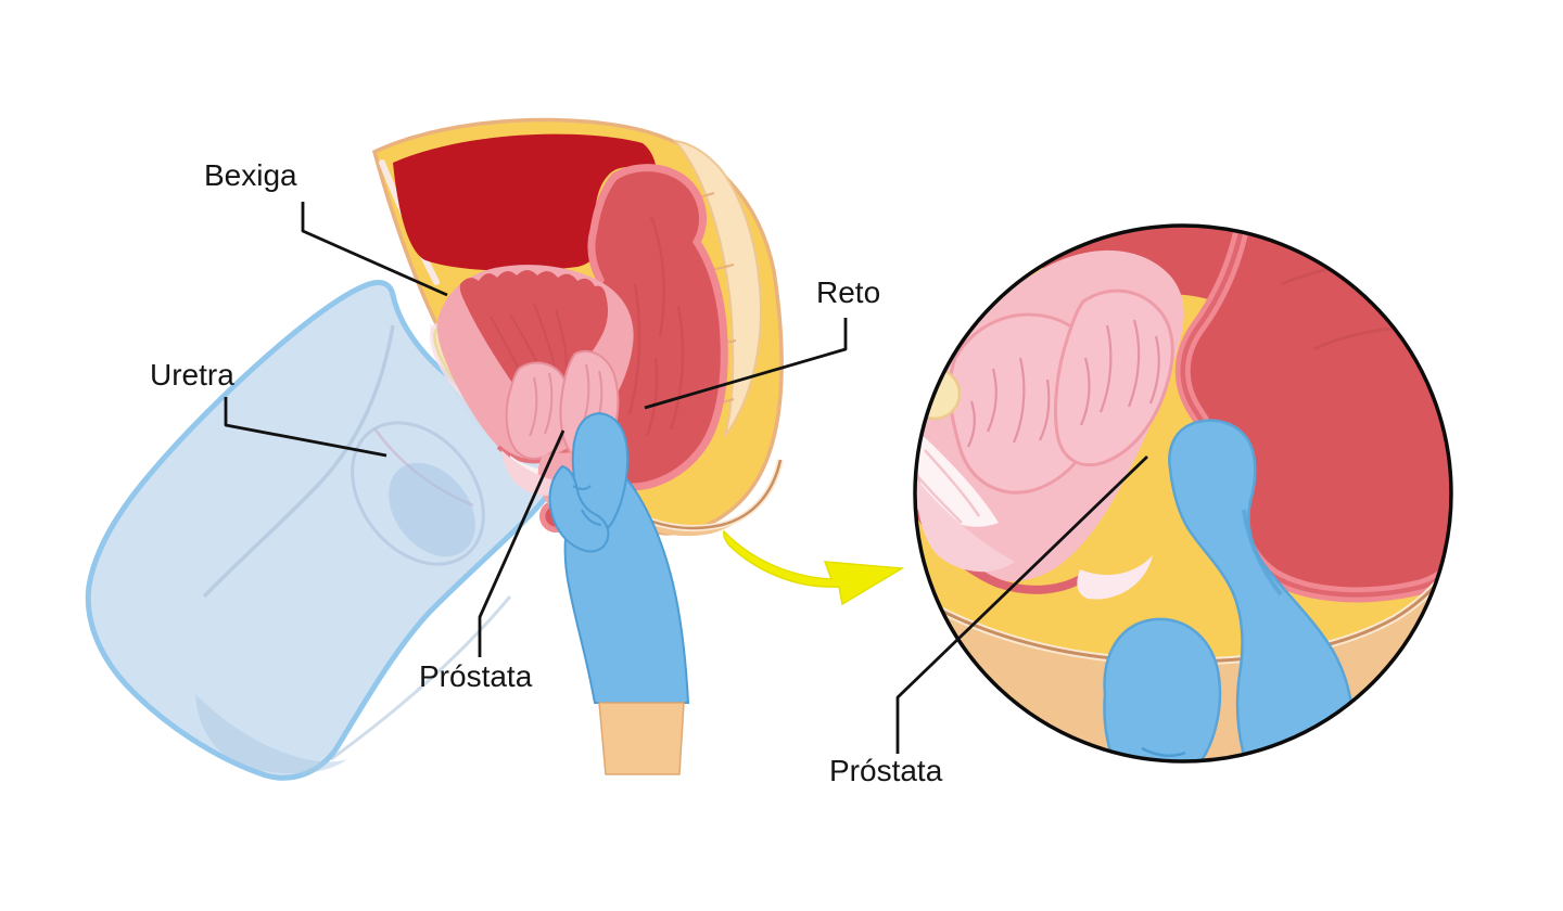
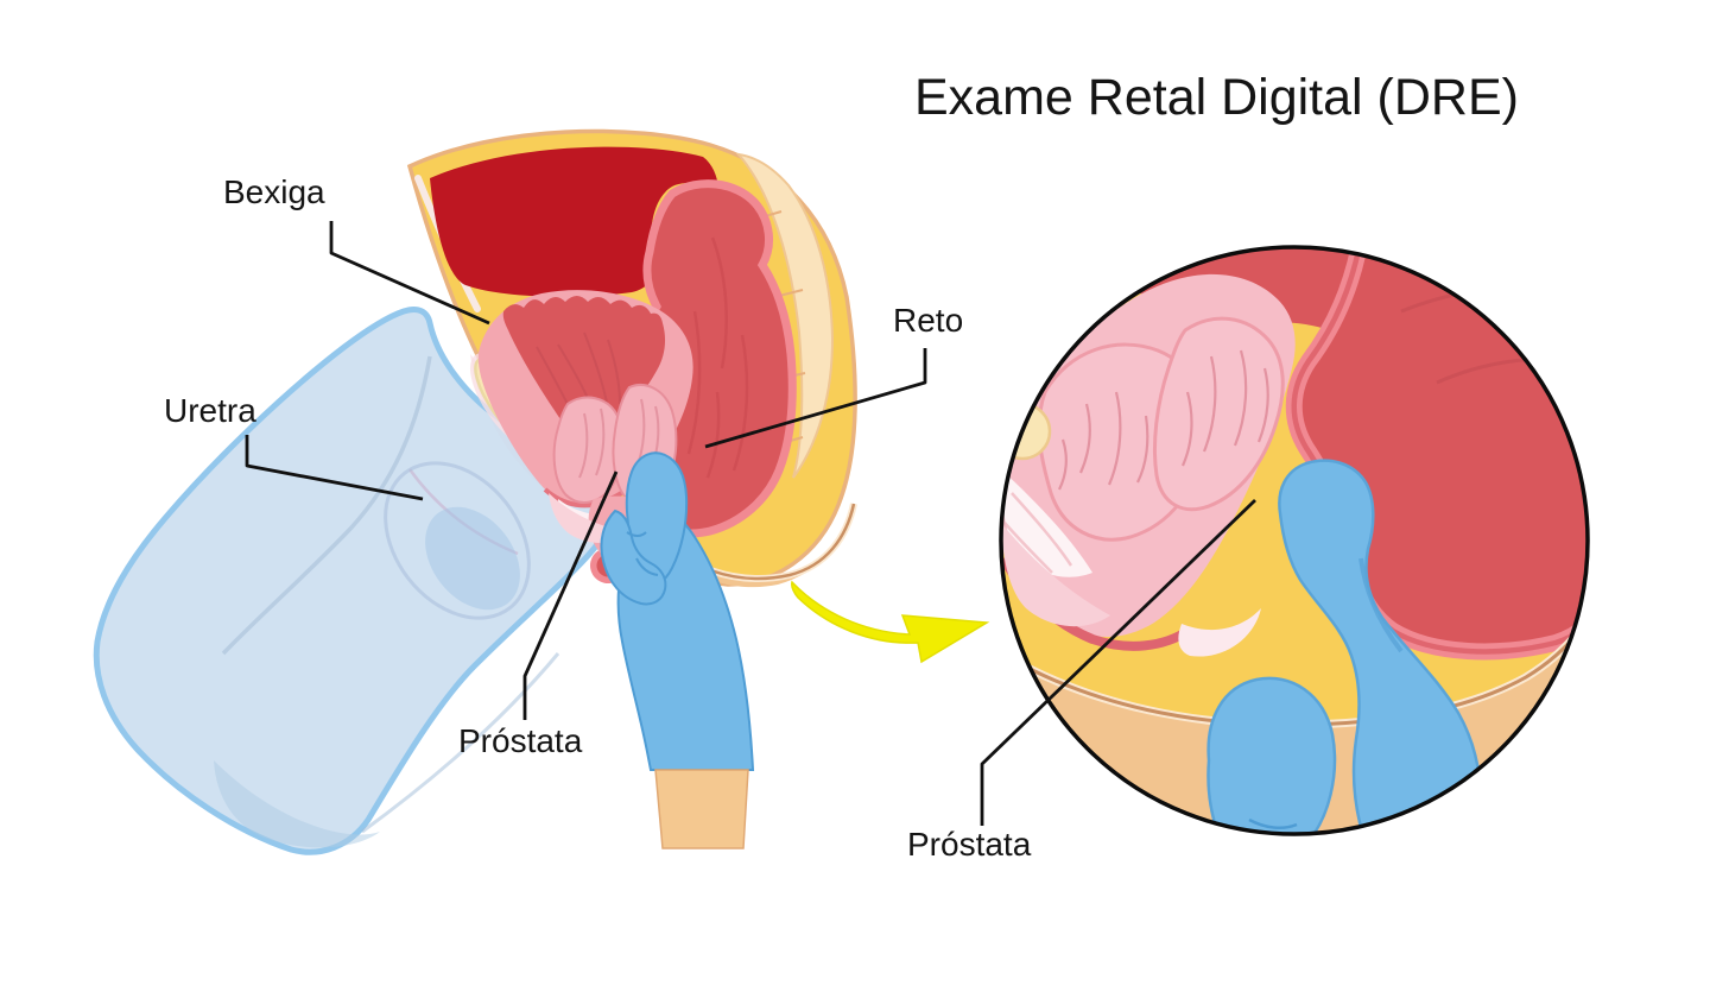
+ Exame Retal Digital (DRE)
  Bexiga
  Uretra
  Reto
  Próstata
  Próstata
